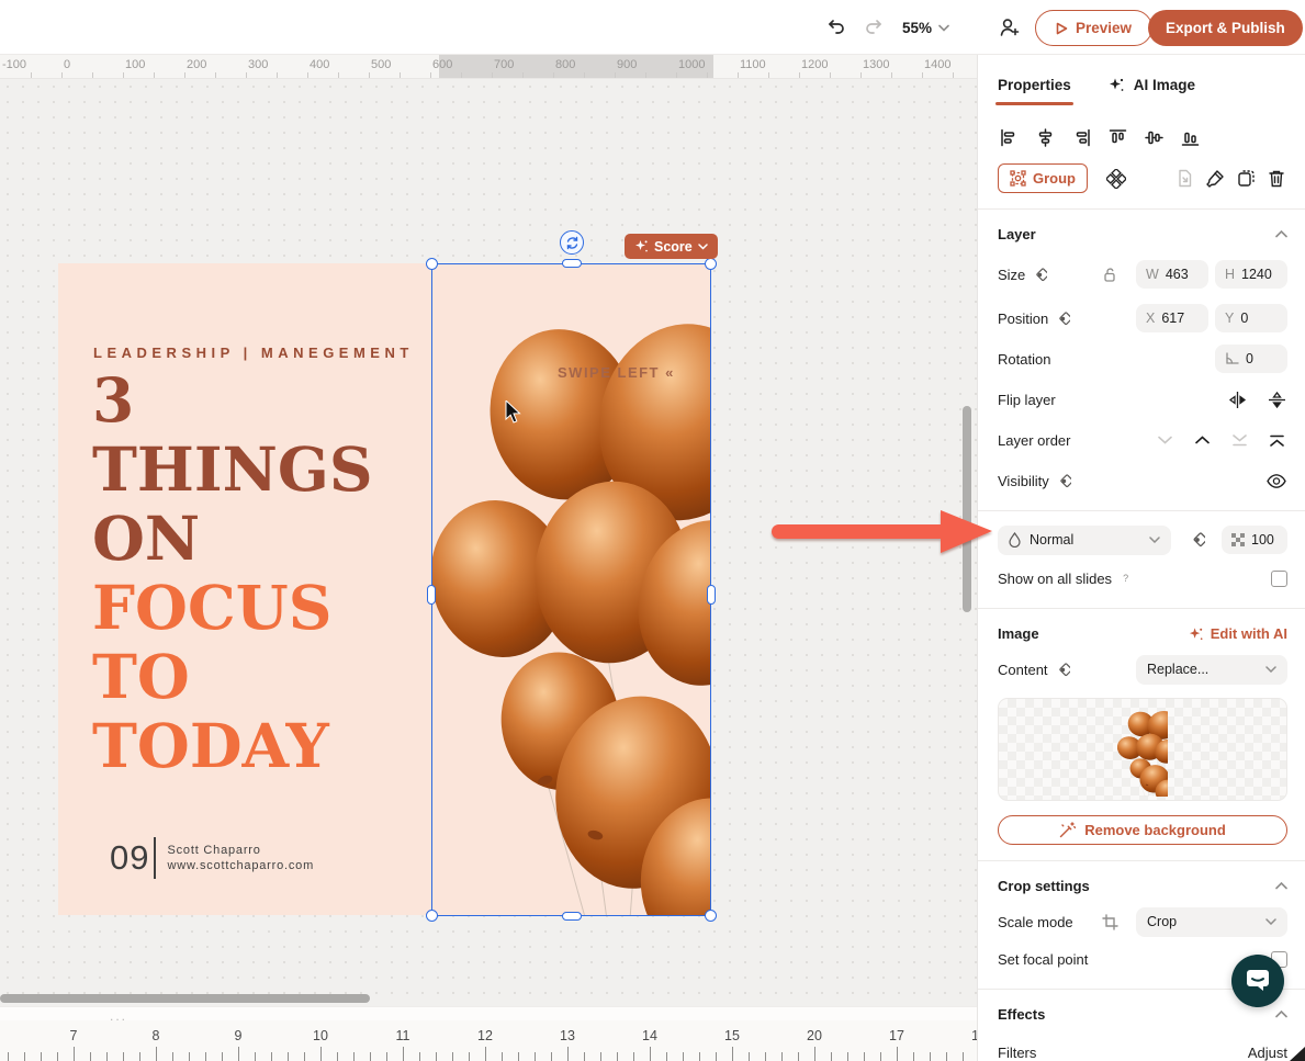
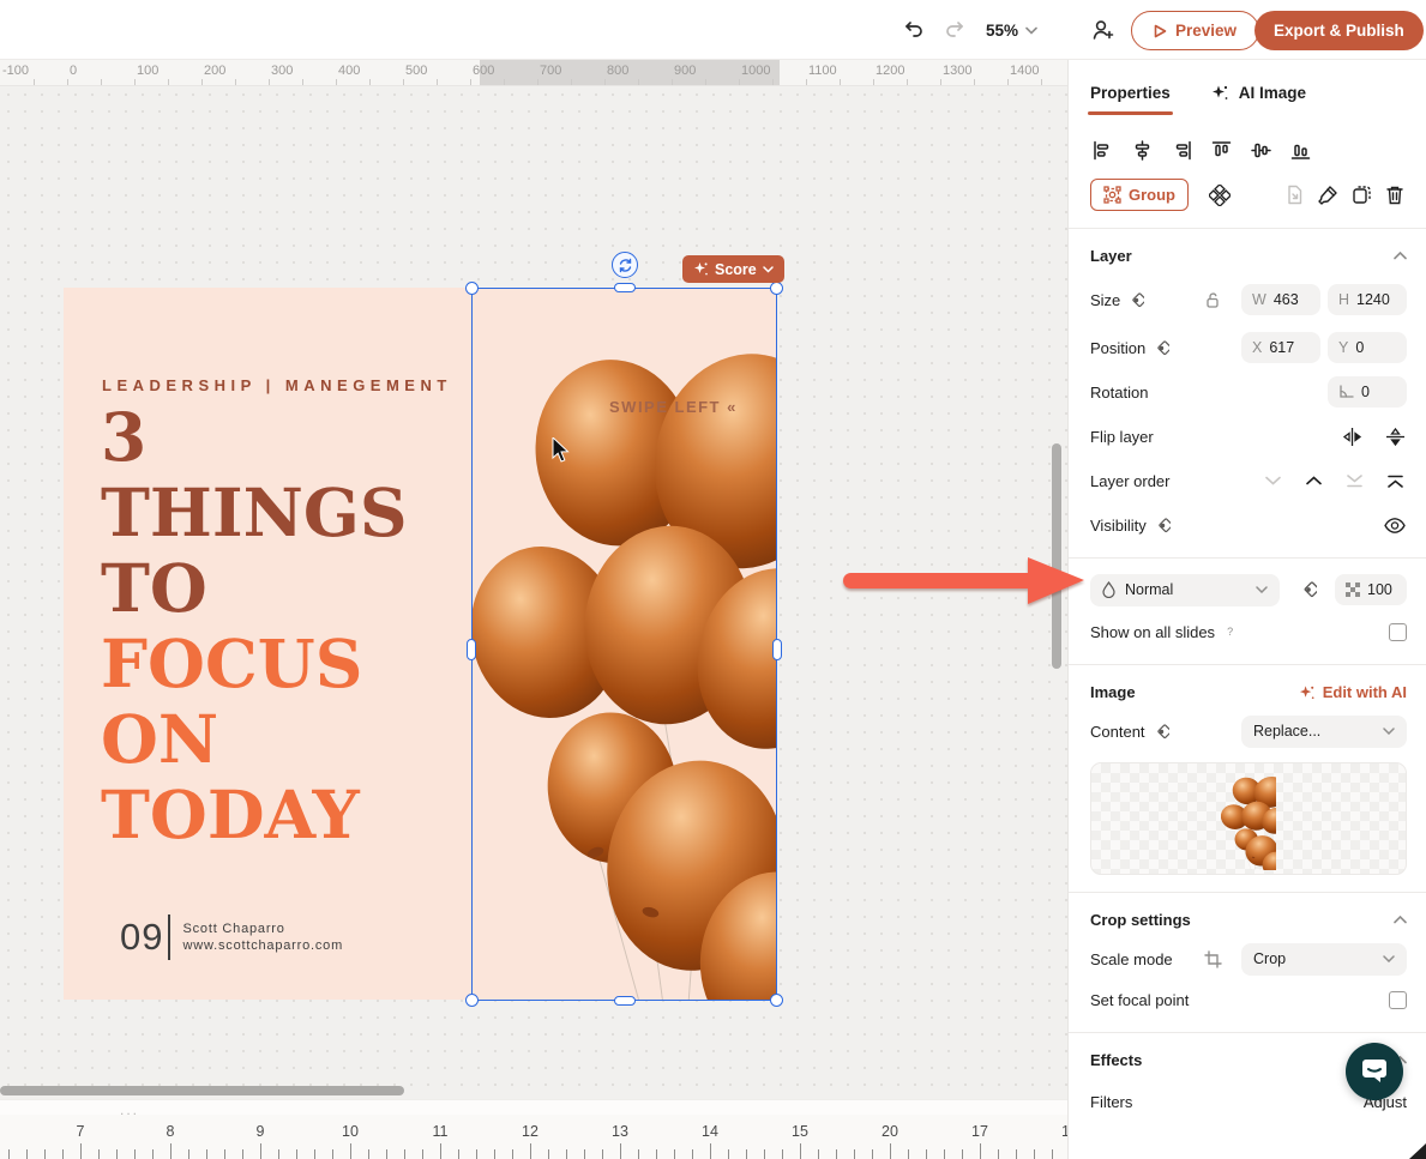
  55%
  Preview
  Export & Publish
  -100
  0
  100
  200
  300
  400
  500
  600
  700
  800
  900
  1000
  1100
  1200
  1300
  1400
  LEADERSHIP | MANEGEMENT
  3
  THINGS
- ON
+ TO
  FOCUS
- TO
+ ON
  TODAY
  09
  Scott Chaparro
  www.scottchaparro.com
  Score
  SWIPE LEFT «
  ...
  7
  8
  9
  10
  11
  12
  13
  14
  15
  20
  17
  Properties
  AI Image
  Group
  Layer
  Size
  W
  463
  H
  1240
  Position
  X
  617
  Y
  0
  Rotation
  0
  Flip layer
  Layer order
  Visibility
  Normal
  100
  Show on all slides
  ?
  Image
  Edit with AI
  Content
  Replace...
- Remove background
  Crop settings
  Scale mode
  Crop
  Set focal point
  Effects
  Filters
  Adjust
